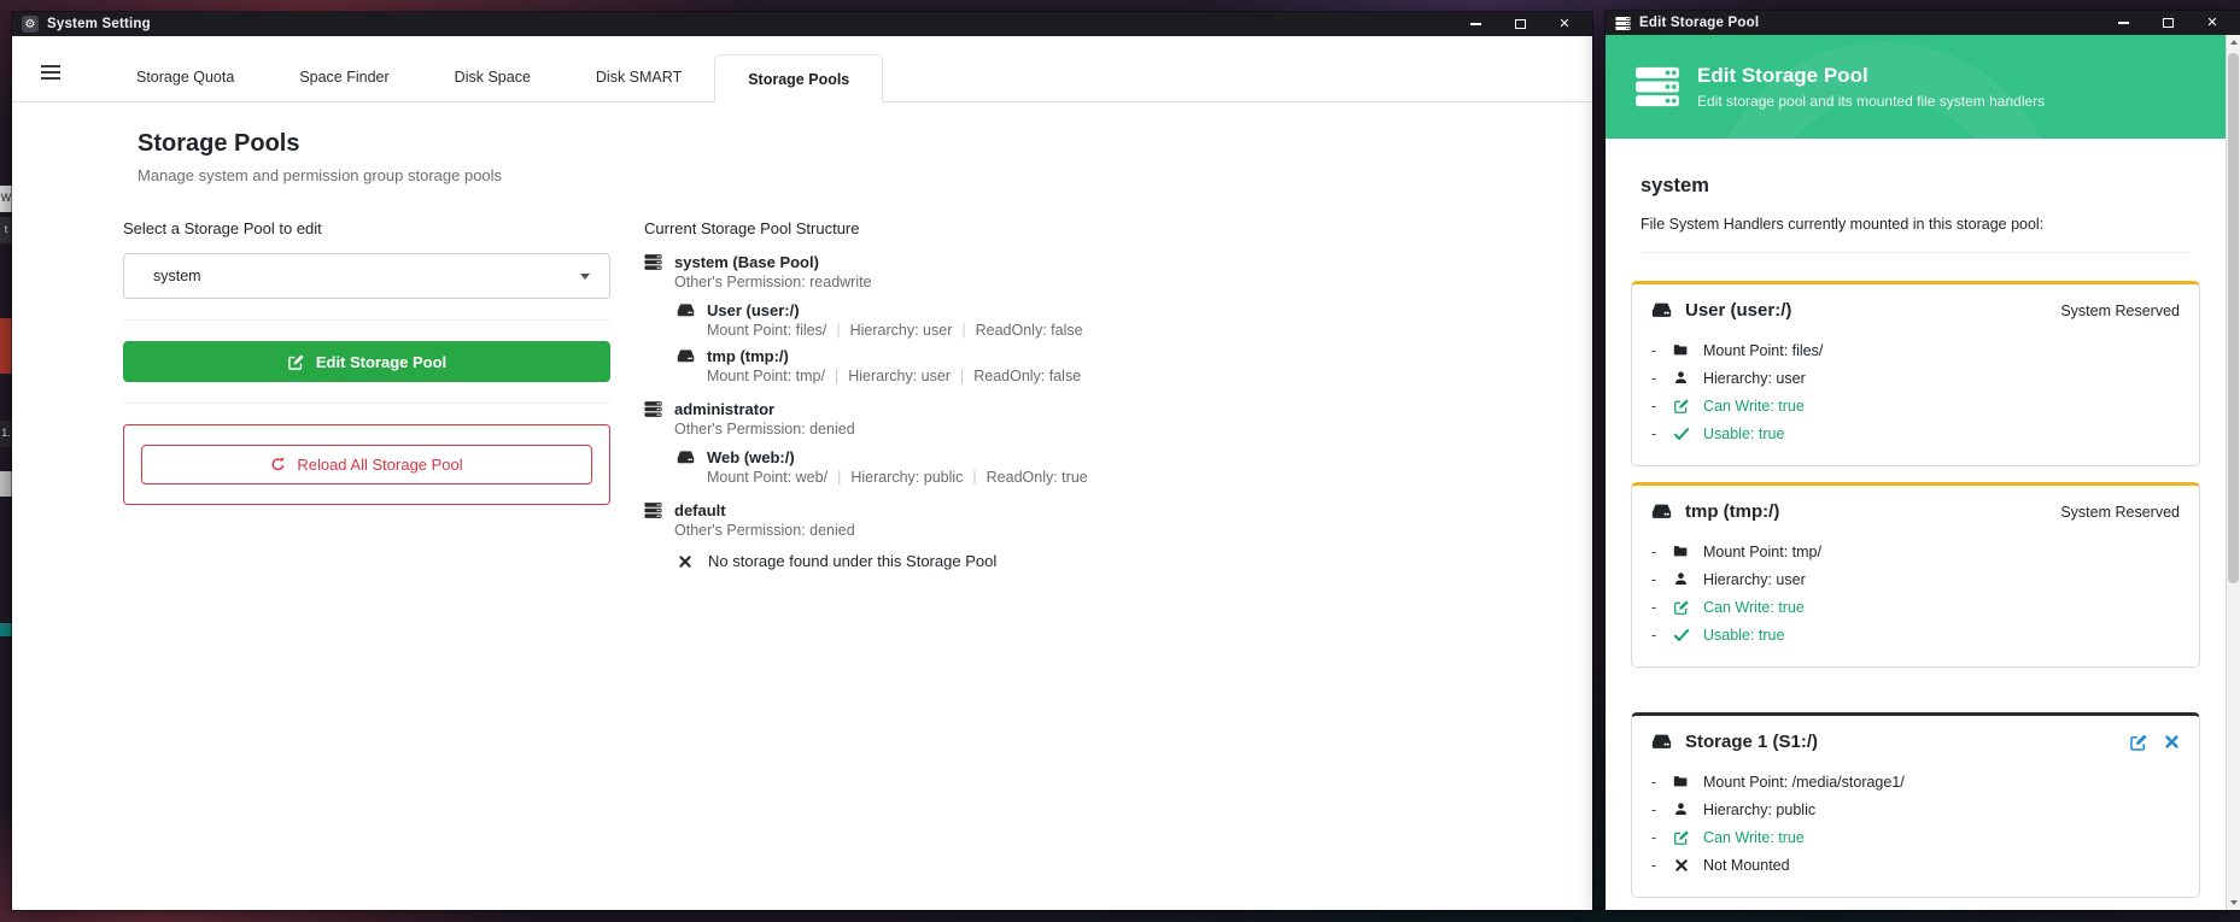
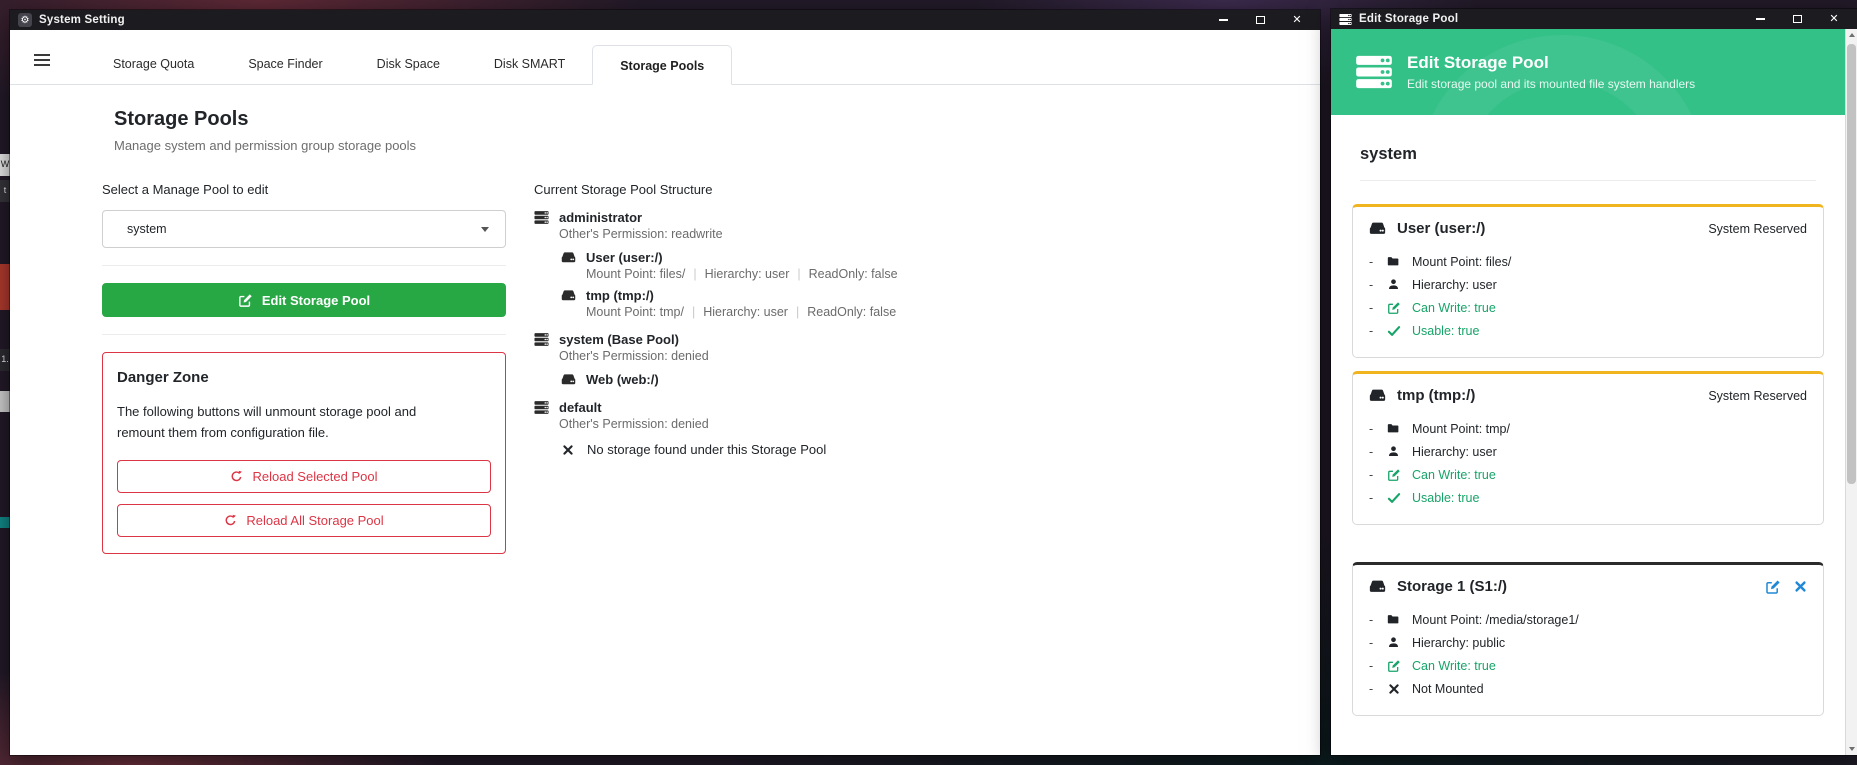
  W
  t
  1.
  ⚙
  System Setting
  ✕
  Storage Quota
  Space Finder
  Disk Space
  Disk SMART
  Storage Pools
  Storage Pools
  Manage system and permission group storage pools
- Select a Storage Pool to edit
+ Select a Manage Pool to edit
  system
  Edit Storage Pool
+ Danger Zone
+ The following buttons will unmount storage pool and
+ remount them from configuration file.
+ Reload Selected Pool
  Reload All Storage Pool
  Current Storage Pool Structure
- system (Base Pool)
+ administrator
  Other's Permission: readwrite
  User (user:/)
  Mount Point: files/ | Hierarchy: user | ReadOnly: false
  tmp (tmp:/)
  Mount Point: tmp/ | Hierarchy: user | ReadOnly: false
- administrator
+ system (Base Pool)
  Other's Permission: denied
  Web (web:/)
- Mount Point: web/ | Hierarchy: public | ReadOnly: true
  default
  Other's Permission: denied
  No storage found under this Storage Pool
  Edit Storage Pool
  ✕
  Edit Storage Pool
  Edit storage pool and its mounted file system handlers
  system
- File System Handlers currently mounted in this storage pool:
  User (user:/)
  System Reserved
  -
  Mount Point: files/
  -
  Hierarchy: user
  -
  Can Write: true
  -
  Usable: true
  tmp (tmp:/)
  System Reserved
  -
  Mount Point: tmp/
  -
  Hierarchy: user
  -
  Can Write: true
  -
  Usable: true
  Storage 1 (S1:/)
  -
  Mount Point: /media/storage1/
  -
  Hierarchy: public
  -
  Can Write: true
  -
  Not Mounted
